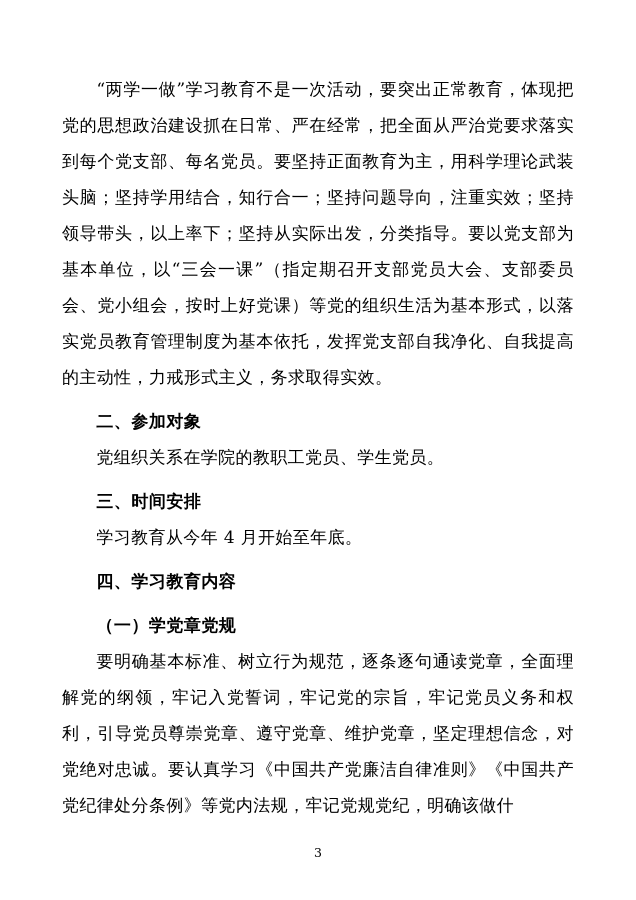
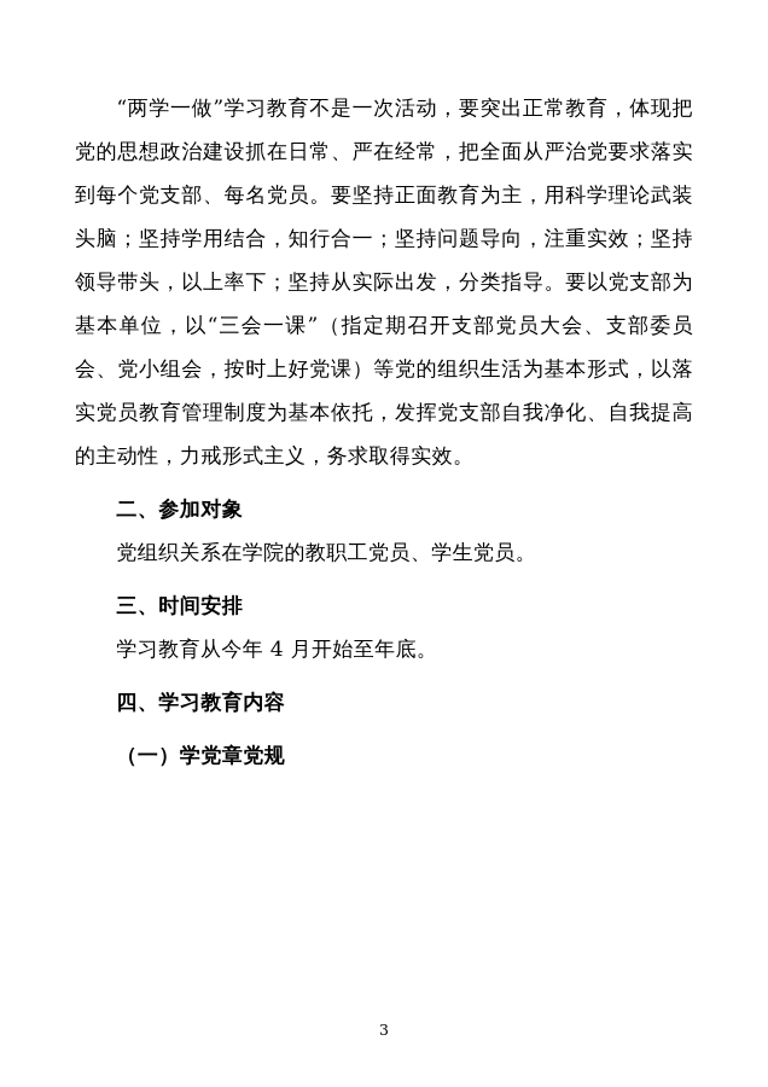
  “两学一做”学习教育不是一次活动，要突出正常教育，体现把党的思想政治建设抓在日常、严在经常，把全面从严治党要求落实到每个党支部、每名党员。要坚持正面教育为主，用科学理论武装头脑；坚持学用结合，知行合一；坚持问题导向，注重实效；坚持领导带头，以上率下；坚持从实际出发，分类指导。要以党支部为基本单位，以“三会一课”（指定期召开支部党员大会、支部委员会、党小组会，按时上好党课）等党的组织生活为基本形式，以落实党员教育管理制度为基本依托，发挥党支部自我净化、自我提高的主动性，力戒形式主义，务求取得实效。
  二、参加对象
  党组织关系在学院的教职工党员、学生党员。
  三、时间安排
  学习教育从今年 4 月开始至年底。
  四、学习教育内容
  （一）学党章党规
- 要明确基本标准、树立行为规范，逐条逐句通读党章，全面理解党的纲领，牢记入党誓词，牢记党的宗旨，牢记党员义务和权利，引导党员尊崇党章、遵守党章、维护党章，坚定理想信念，对党绝对忠诚。要认真学习《中国共产党廉洁自律准则》《中国共产党纪律处分条例》等党内法规，牢记党规党纪，明确该做什
  3
